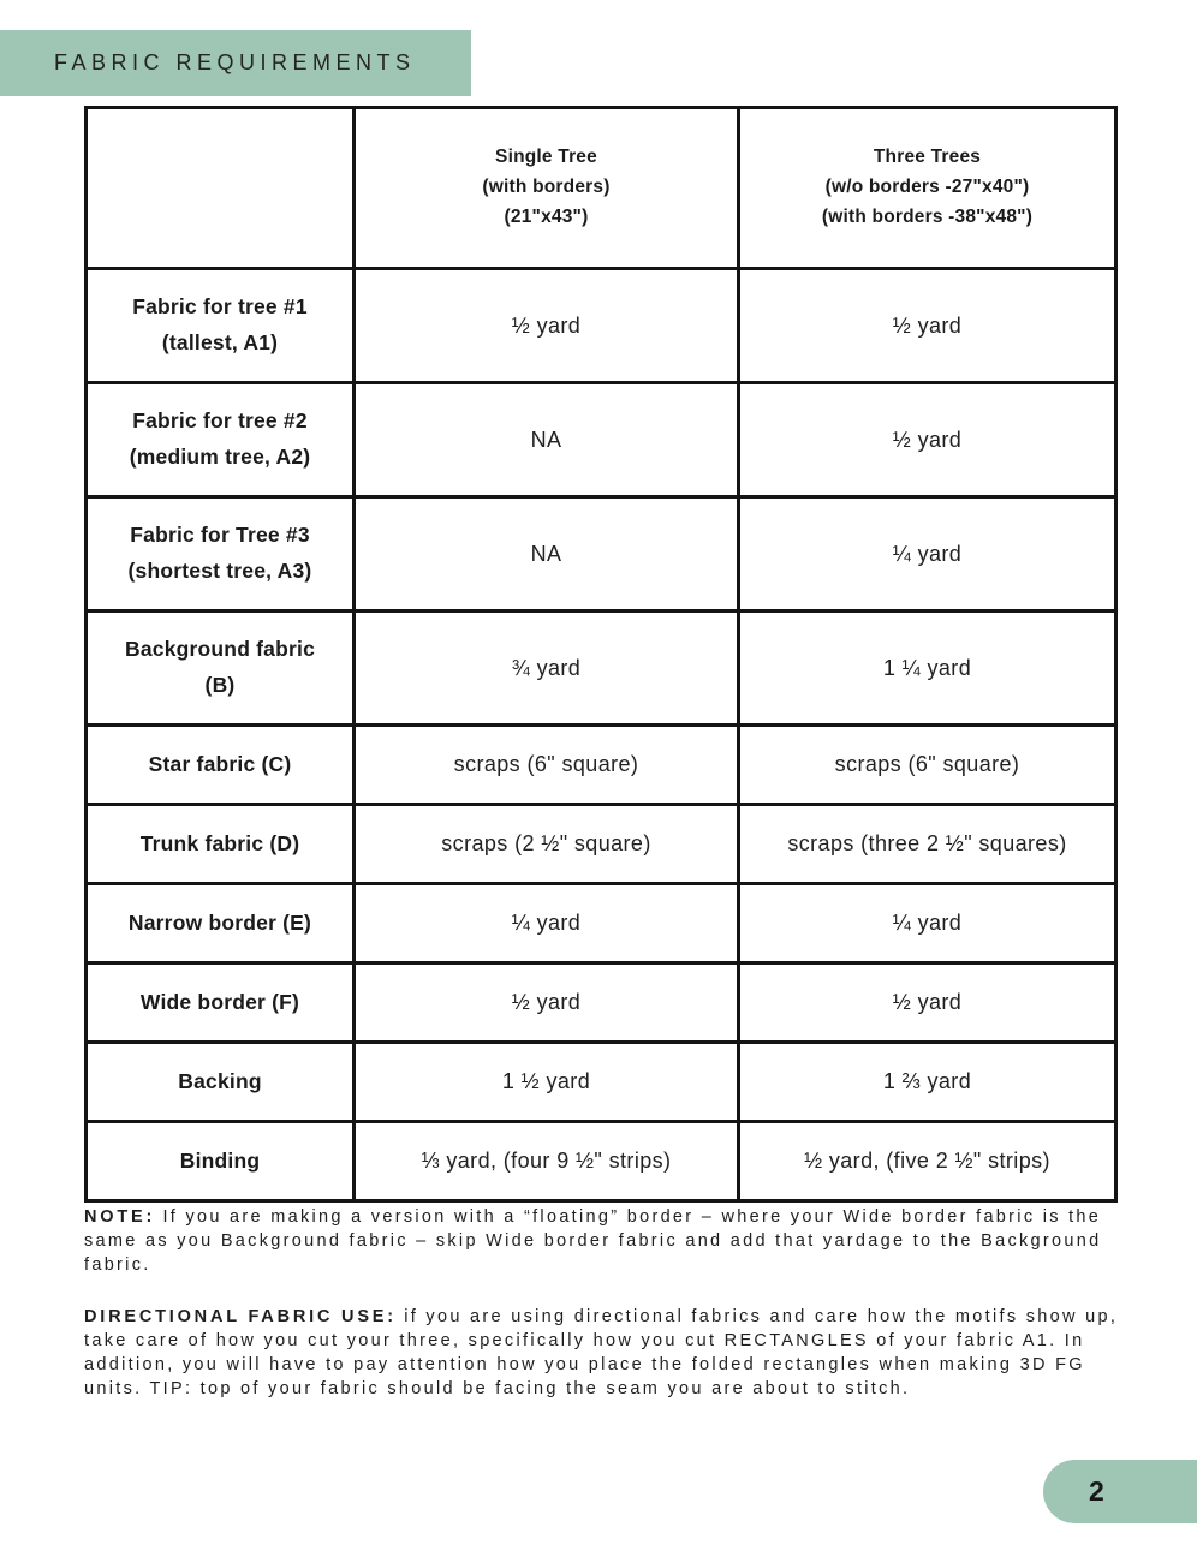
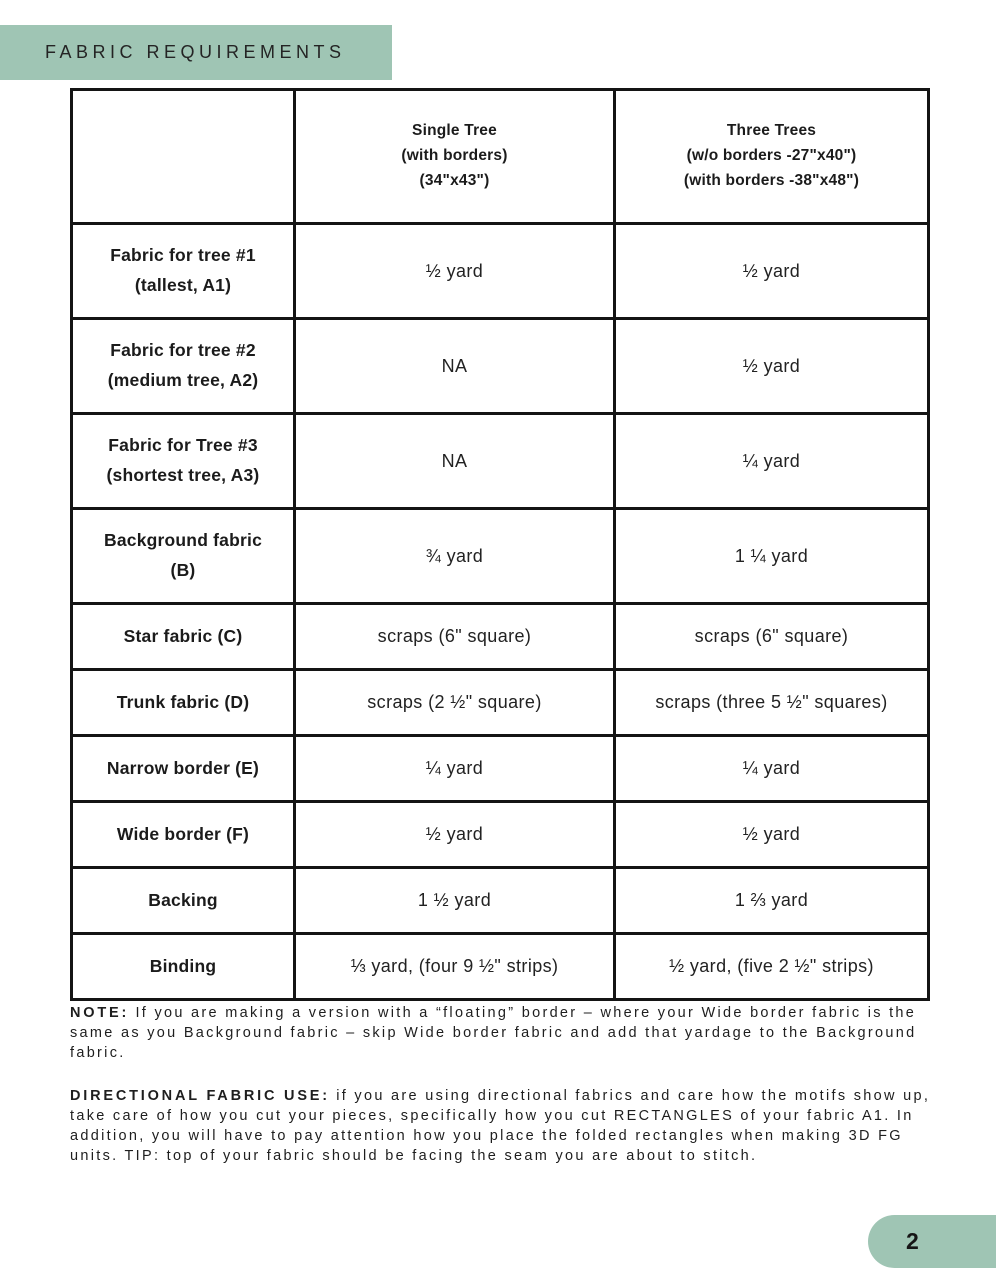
  FABRIC REQUIREMENTS
- 	Single Tree (with borders) (21"x43")	Three Trees (w/o borders -27"x40") (with borders -38"x48")
+ 	Single Tree (with borders) (34"x43")	Three Trees (w/o borders -27"x40") (with borders -38"x48")
  Fabric for tree #1 (tallest, A1)	½ yard	½ yard
  Fabric for tree #2 (medium tree, A2)	NA	½ yard
  Fabric for Tree #3 (shortest tree, A3)	NA	¼ yard
  Background fabric (B)	¾ yard	1 ¼ yard
  Star fabric (C)	scraps (6" square)	scraps (6" square)
- Trunk fabric (D)	scraps (2 ½" square)	scraps (three 2 ½" squares)
+ Trunk fabric (D)	scraps (2 ½" square)	scraps (three 5 ½" squares)
  Narrow border (E)	¼ yard	¼ yard
  Wide border (F)	½ yard	½ yard
  Backing	1 ½ yard	1 ⅔ yard
  Binding	⅓ yard, (four 9 ½" strips)	½ yard, (five 2 ½" strips)
  NOTE: If you are making a version with a “floating” border – where your Wide border fabric is the same as you Background fabric – skip Wide border fabric and add that yardage to the Background fabric.
- DIRECTIONAL FABRIC USE: if you are using directional fabrics and care how the motifs show up, take care of how you cut your three, specifically how you cut RECTANGLES of your fabric A1. In addition, you will have to pay attention how you place the folded rectangles when making 3D FG units. TIP: top of your fabric should be facing the seam you are about to stitch.
+ DIRECTIONAL FABRIC USE: if you are using directional fabrics and care how the motifs show up, take care of how you cut your pieces, specifically how you cut RECTANGLES of your fabric A1. In addition, you will have to pay attention how you place the folded rectangles when making 3D FG units. TIP: top of your fabric should be facing the seam you are about to stitch.
  2
